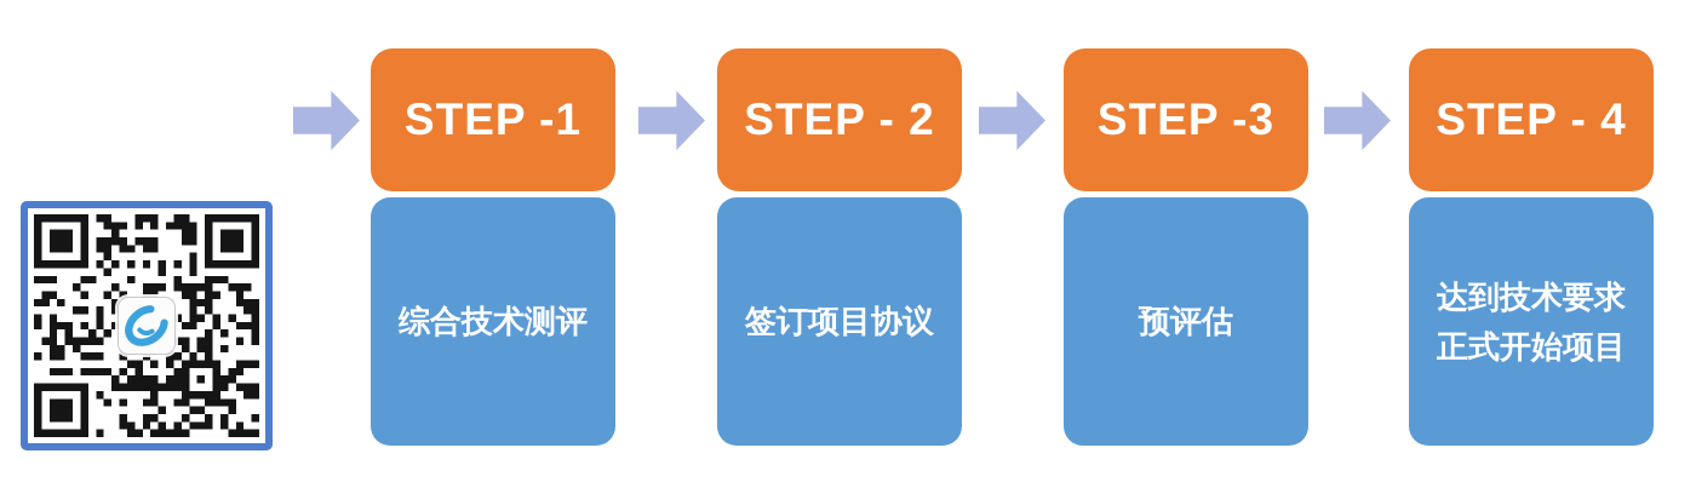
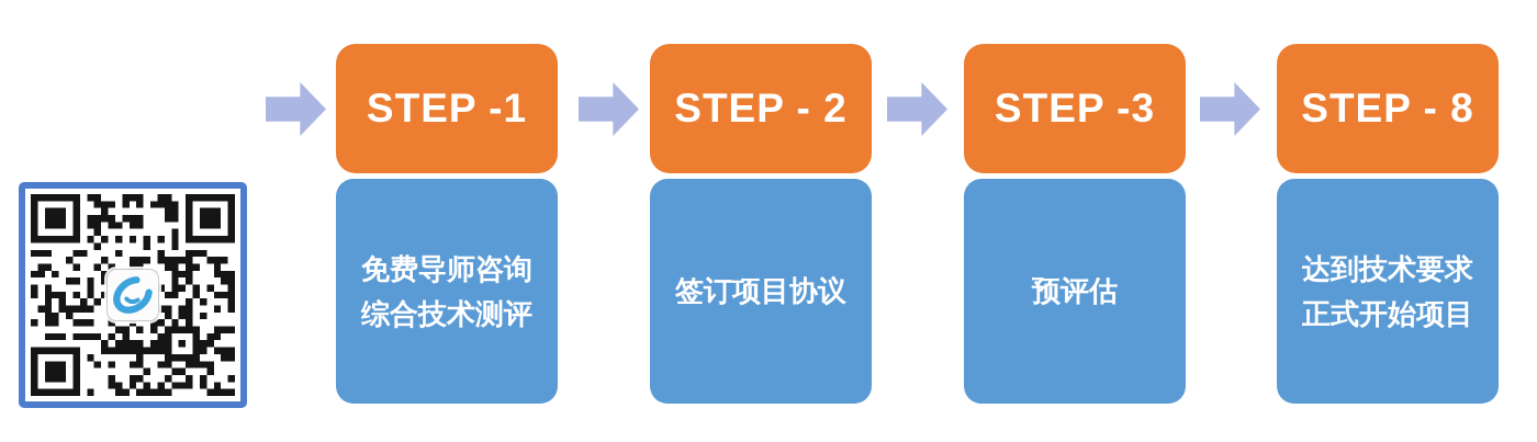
  STEP -1
+ 免费导师咨询
  综合技术测评
  STEP - 2
  签订项目协议
  STEP -3
  预评估
- STEP - 4
+ STEP - 8
  达到技术要求
  正式开始项目
